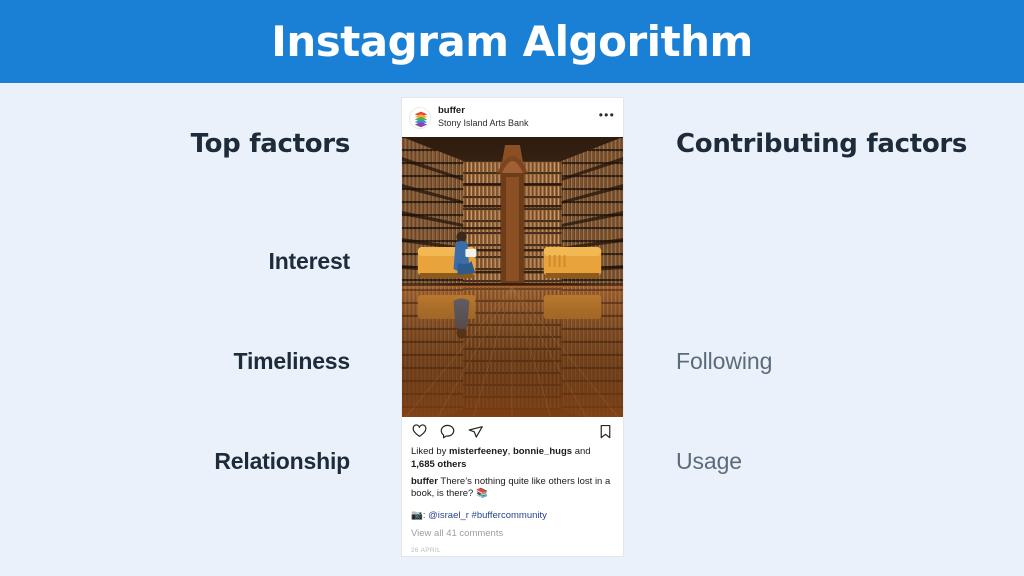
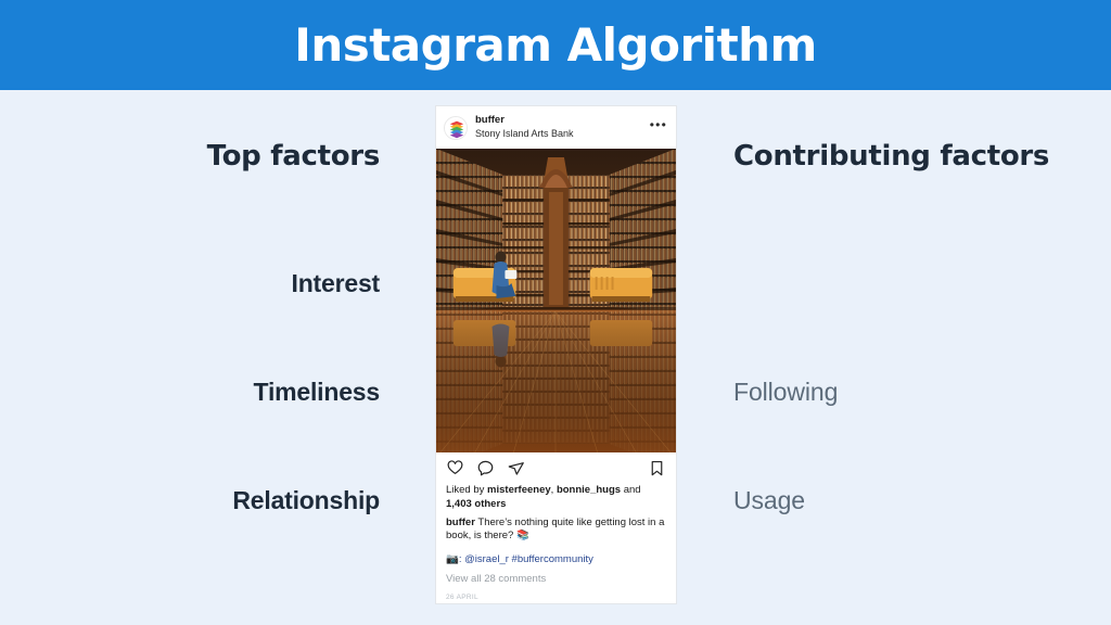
  Instagram Algorithm
  Top factors
  Interest
  Timeliness
  Relationship
  Contributing factors
  Following
  Usage
  buffer
  Stony Island Arts Bank
  •••
- Liked by misterfeeney, bonnie_hugs and 1,685 others
+ Liked by misterfeeney, bonnie_hugs and 1,403 others
- buffer There’s nothing quite like others lost in a book, is there? 📚
+ buffer There’s nothing quite like getting lost in a book, is there? 📚
  📷: @israel_r #buffercommunity
- View all 41 comments
+ View all 28 comments
